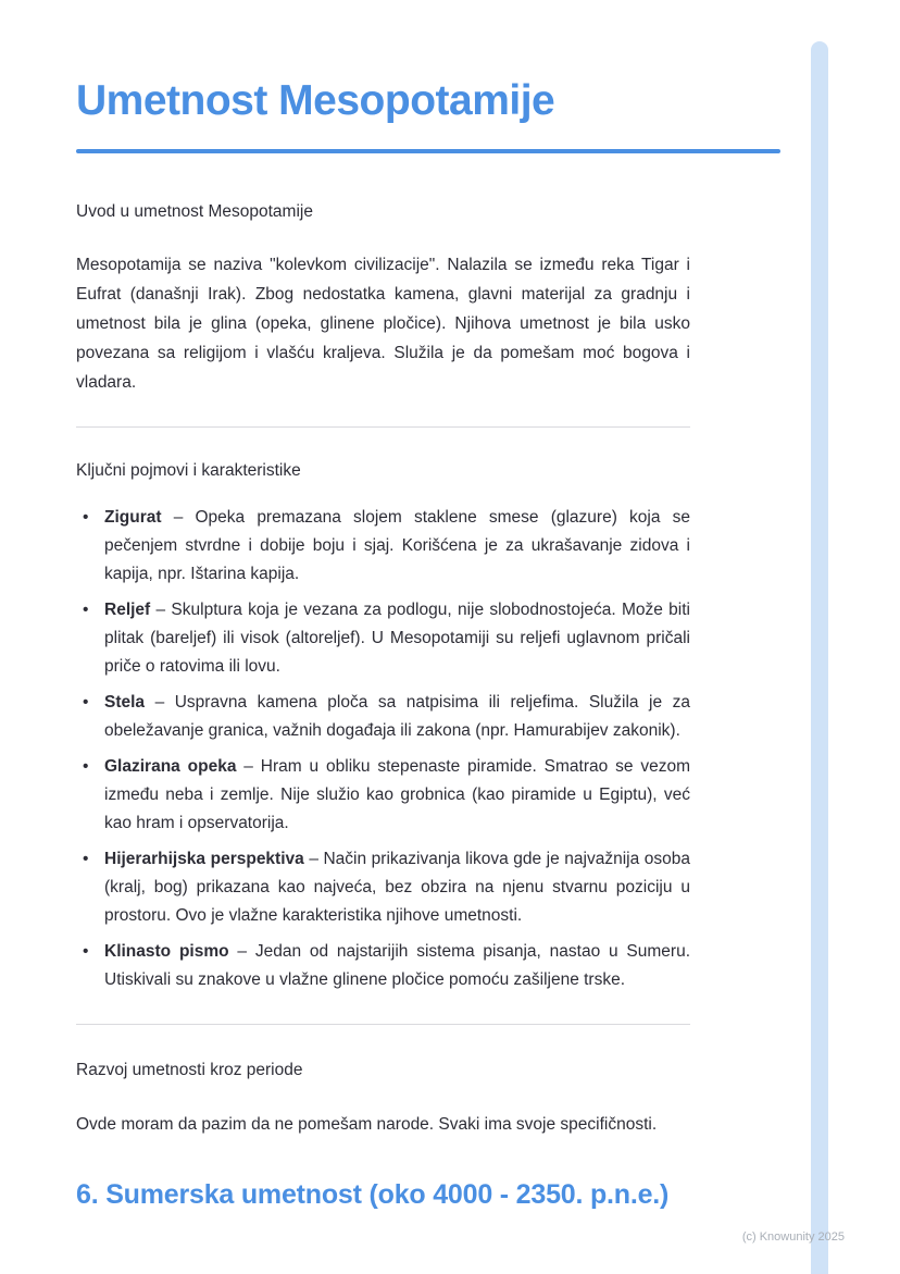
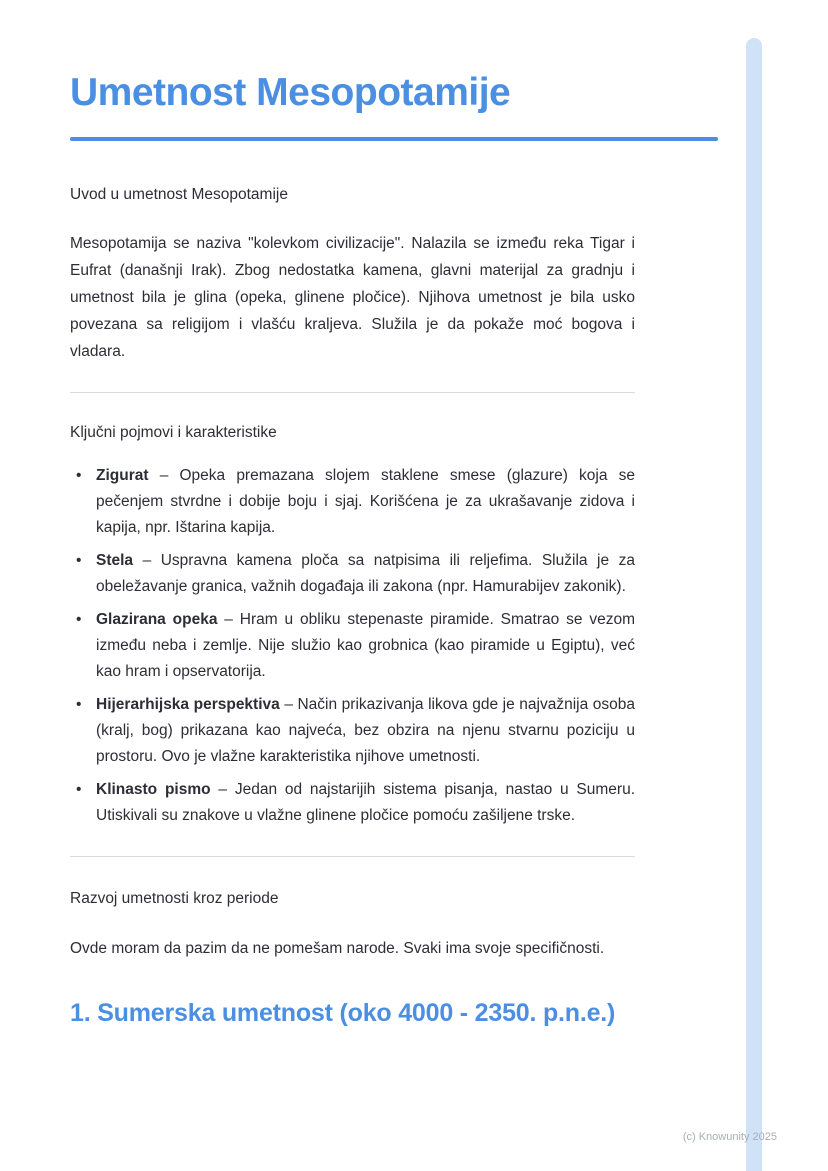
  Umetnost Mesopotamije
  Uvod u umetnost Mesopotamije
- Mesopotamija se naziva "kolevkom civilizacije". Nalazila se između reka Tigar i Eufrat (današnji Irak). Zbog nedostatka kamena, glavni materijal za gradnju i umetnost bila je glina (opeka, glinene pločice). Njihova umetnost je bila usko povezana sa religijom i vlašću kraljeva. Služila je da pomešam moć bogova i vladara.
+ Mesopotamija se naziva "kolevkom civilizacije". Nalazila se između reka Tigar i Eufrat (današnji Irak). Zbog nedostatka kamena, glavni materijal za gradnju i umetnost bila je glina (opeka, glinene pločice). Njihova umetnost je bila usko povezana sa religijom i vlašću kraljeva. Služila je da pokaže moć bogova i vladara.
  Ključni pojmovi i karakteristike
  Zigurat – Opeka premazana slojem staklene smese (glazure) koja se pečenjem stvrdne i dobije boju i sjaj. Korišćena je za ukrašavanje zidova i kapija, npr. Ištarina kapija.
- Reljef – Skulptura koja je vezana za podlogu, nije slobodnostojeća. Može biti plitak (bareljef) ili visok (altoreljef). U Mesopotamiji su reljefi uglavnom pričali priče o ratovima ili lovu.
  Stela – Uspravna kamena ploča sa natpisima ili reljefima. Služila je za obeležavanje granica, važnih događaja ili zakona (npr. Hamurabijev zakonik).
  Glazirana opeka – Hram u obliku stepenaste piramide. Smatrao se vezom između neba i zemlje. Nije služio kao grobnica (kao piramide u Egiptu), već kao hram i opservatorija.
  Hijerarhijska perspektiva – Način prikazivanja likova gde je najvažnija osoba (kralj, bog) prikazana kao najveća, bez obzira na njenu stvarnu poziciju u prostoru. Ovo je vlažne karakteristika njihove umetnosti.
  Klinasto pismo – Jedan od najstarijih sistema pisanja, nastao u Sumeru. Utiskivali su znakove u vlažne glinene pločice pomoću zašiljene trske.
  Razvoj umetnosti kroz periode
  Ovde moram da pazim da ne pomešam narode. Svaki ima svoje specifičnosti.
- 6. Sumerska umetnost (oko 4000 - 2350. p.n.e.)
+ 1. Sumerska umetnost (oko 4000 - 2350. p.n.e.)
  (c) Knowunity 2025
